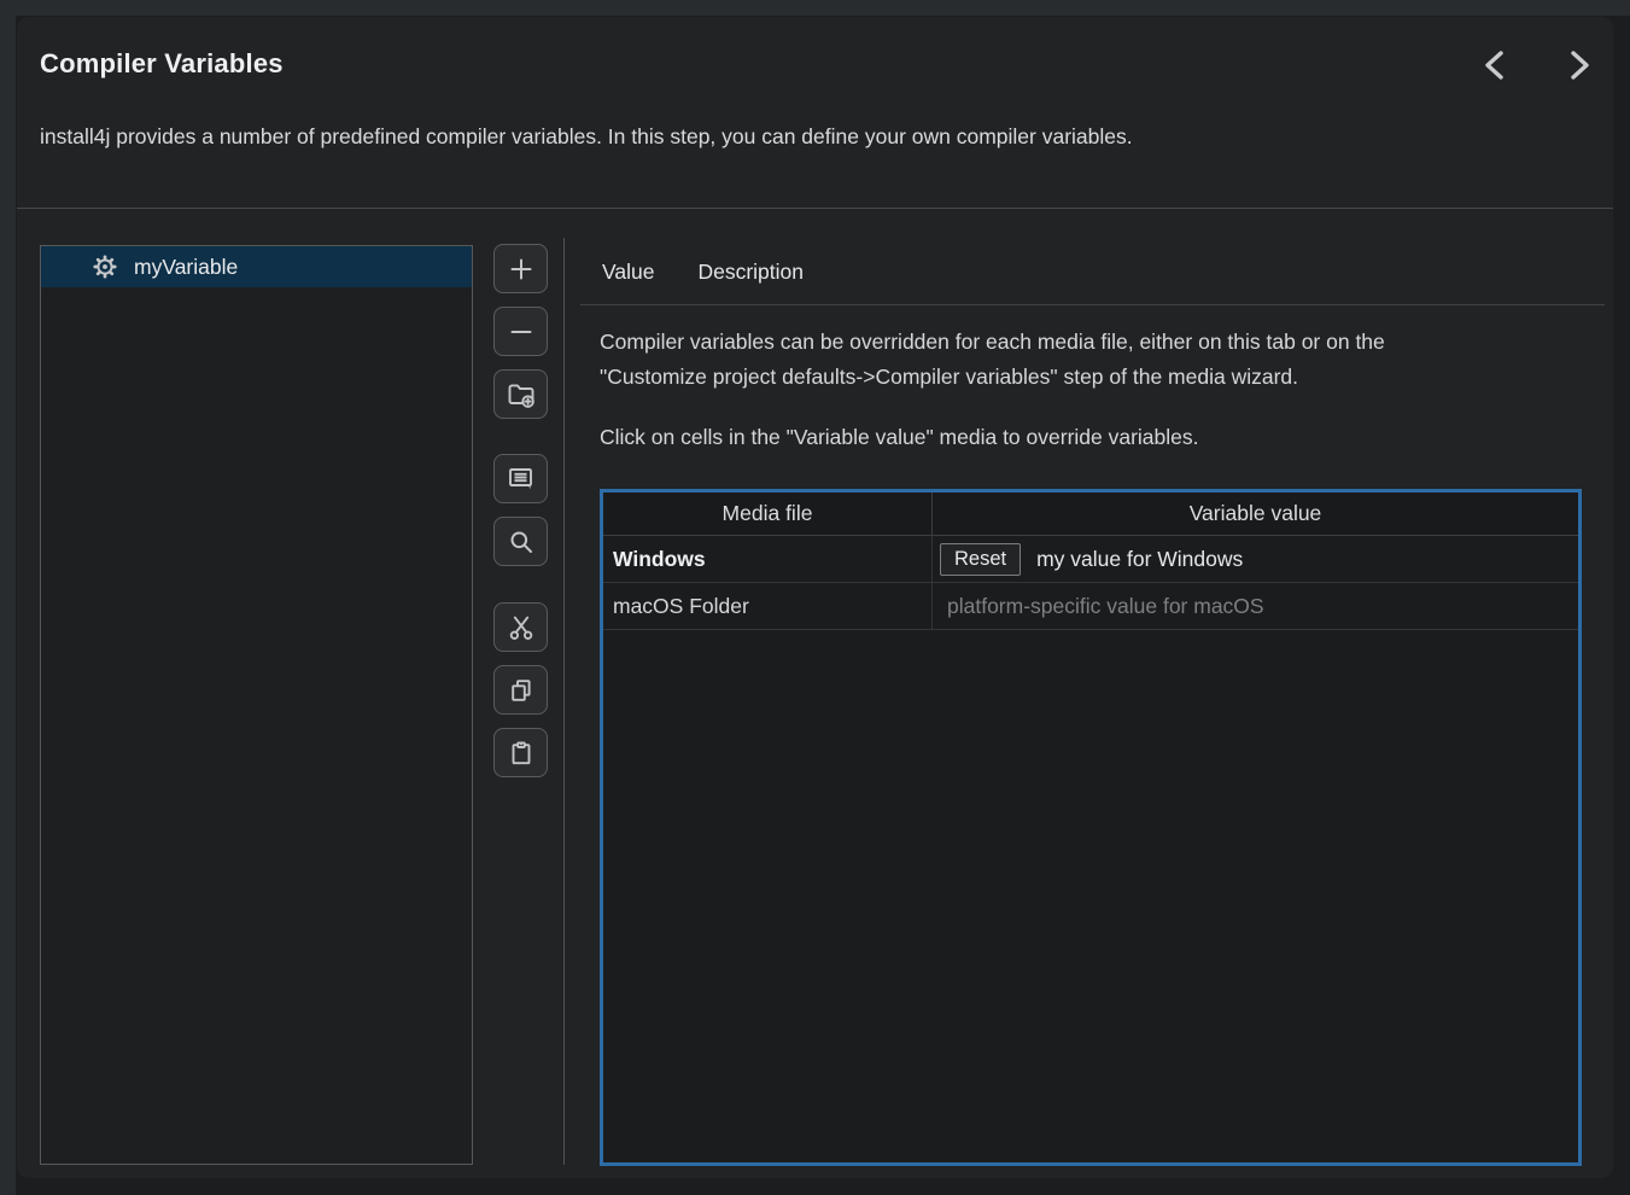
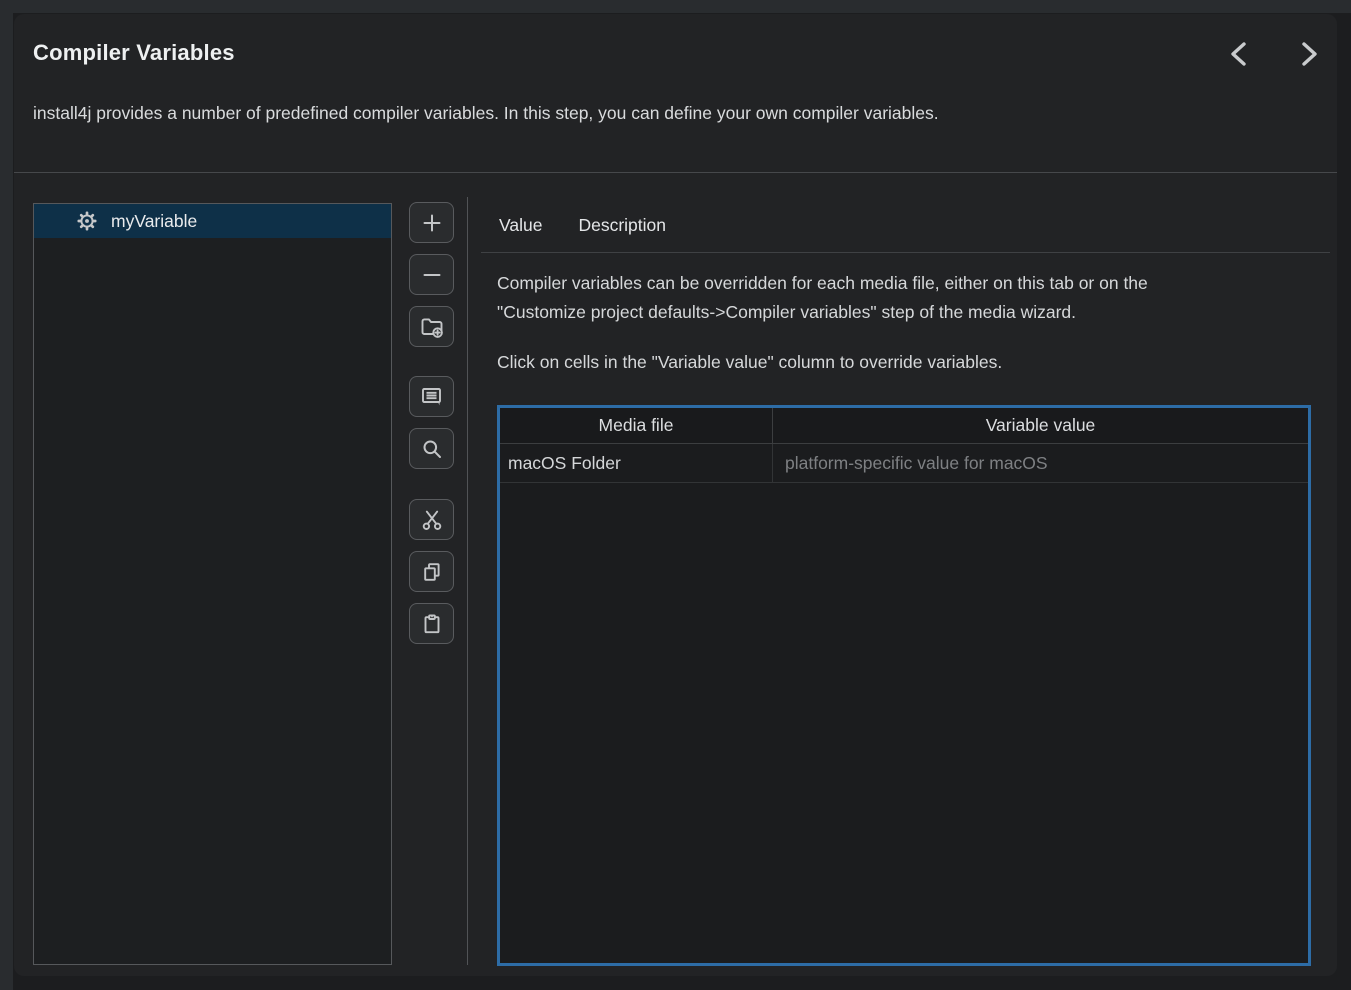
  Compiler Variables
  install4j provides a number of predefined compiler variables. In this step, you can define your own compiler variables.
  myVariable
  Value
  Description
  Compiler variables can be overridden for each media file, either on this tab or on the
  "Customize project defaults->Compiler variables" step of the media wizard.
- Click on cells in the "Variable value" media to override variables.
+ Click on cells in the "Variable value" column to override variables.
  Media file
  Variable value
- Windows
- Reset
- my value for Windows
  macOS Folder
  platform-specific value for macOS
